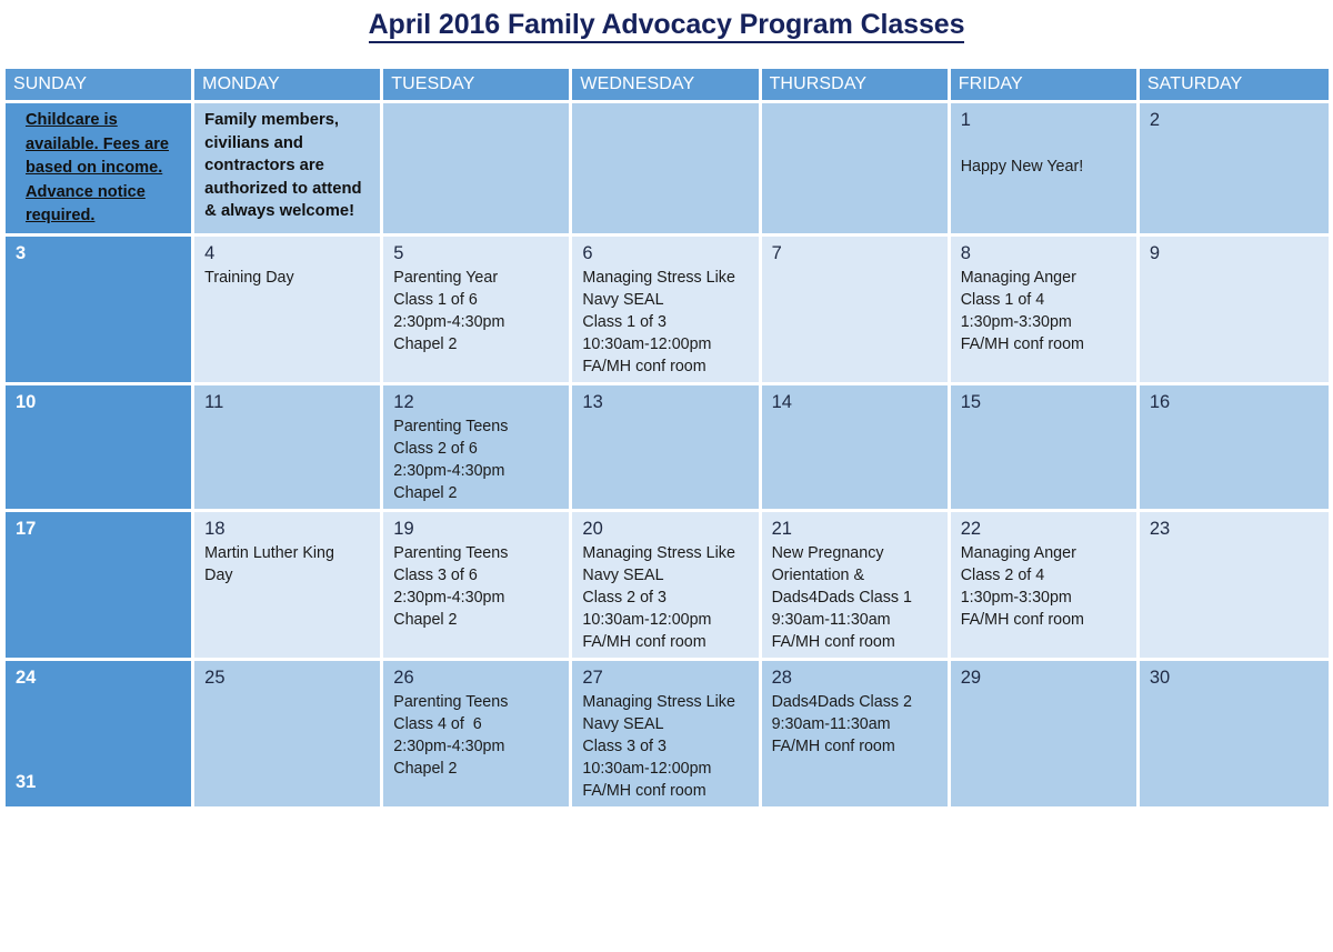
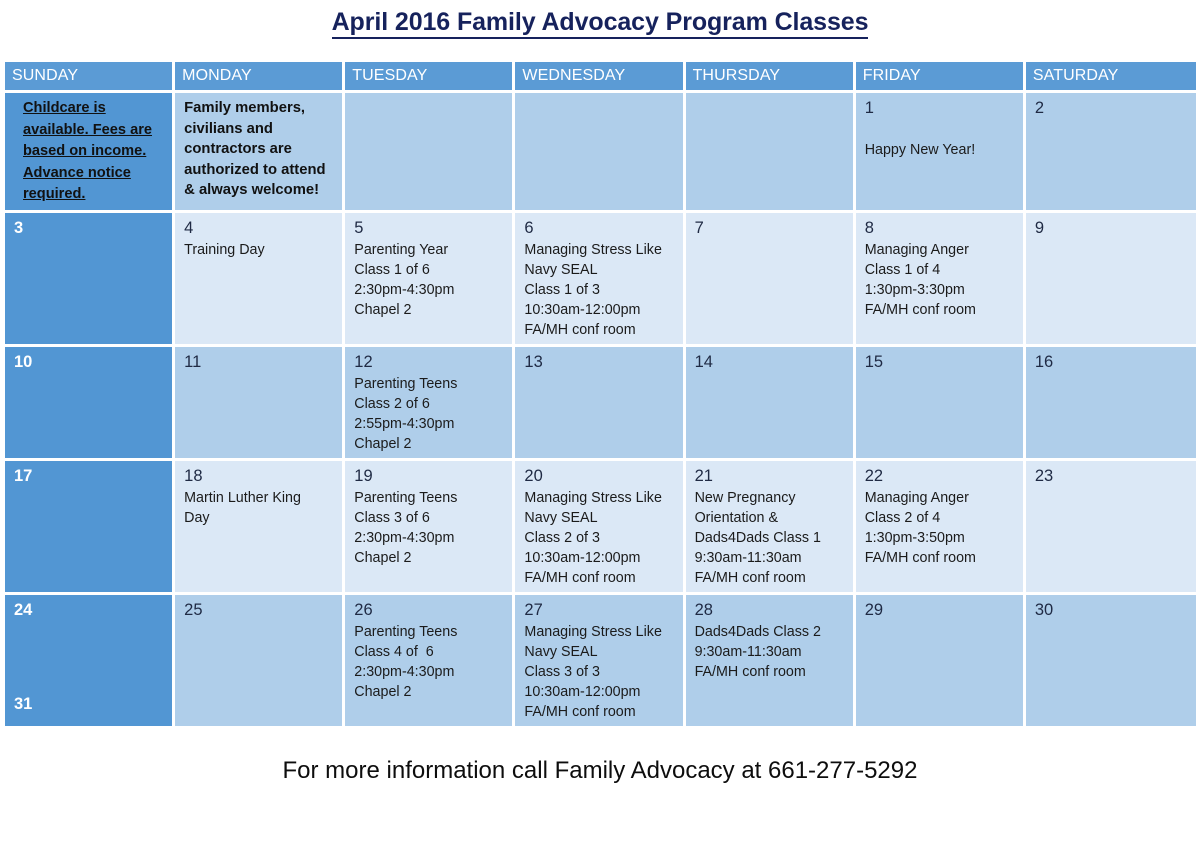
  April 2016 Family Advocacy Program Classes
  SUNDAY	MONDAY	TUESDAY	WEDNESDAY	THURSDAY	FRIDAY	SATURDAY
  Childcare is available. Fees are based on income. Advance notice required.	Family members, civilians and contractors are authorized to attend & always welcome!				1 Happy New Year!	2
  3	4 Training Day	5 Parenting Year Class 1 of 6 2:30pm-4:30pm Chapel 2	6 Managing Stress Like Navy SEAL Class 1 of 3 10:30am-12:00pm FA/MH conf room	7	8 Managing Anger Class 1 of 4 1:30pm-3:30pm FA/MH conf room	9
- 10	11	12 Parenting Teens Class 2 of 6 2:30pm-4:30pm Chapel 2	13	14	15	16
+ 10	11	12 Parenting Teens Class 2 of 6 2:55pm-4:30pm Chapel 2	13	14	15	16
- 17	18 Martin Luther King Day	19 Parenting Teens Class 3 of 6 2:30pm-4:30pm Chapel 2	20 Managing Stress Like Navy SEAL Class 2 of 3 10:30am-12:00pm FA/MH conf room	21 New Pregnancy Orientation & Dads4Dads Class 1 9:30am-11:30am FA/MH conf room	22 Managing Anger Class 2 of 4 1:30pm-3:30pm FA/MH conf room	23
+ 17	18 Martin Luther King Day	19 Parenting Teens Class 3 of 6 2:30pm-4:30pm Chapel 2	20 Managing Stress Like Navy SEAL Class 2 of 3 10:30am-12:00pm FA/MH conf room	21 New Pregnancy Orientation & Dads4Dads Class 1 9:30am-11:30am FA/MH conf room	22 Managing Anger Class 2 of 4 1:30pm-3:50pm FA/MH conf room	23
  24 31	25	26 Parenting Teens Class 4 of 6 2:30pm-4:30pm Chapel 2	27 Managing Stress Like Navy SEAL Class 3 of 3 10:30am-12:00pm FA/MH conf room	28 Dads4Dads Class 2 9:30am-11:30am FA/MH conf room	29	30
+ For more information call Family Advocacy at 661-277-5292
